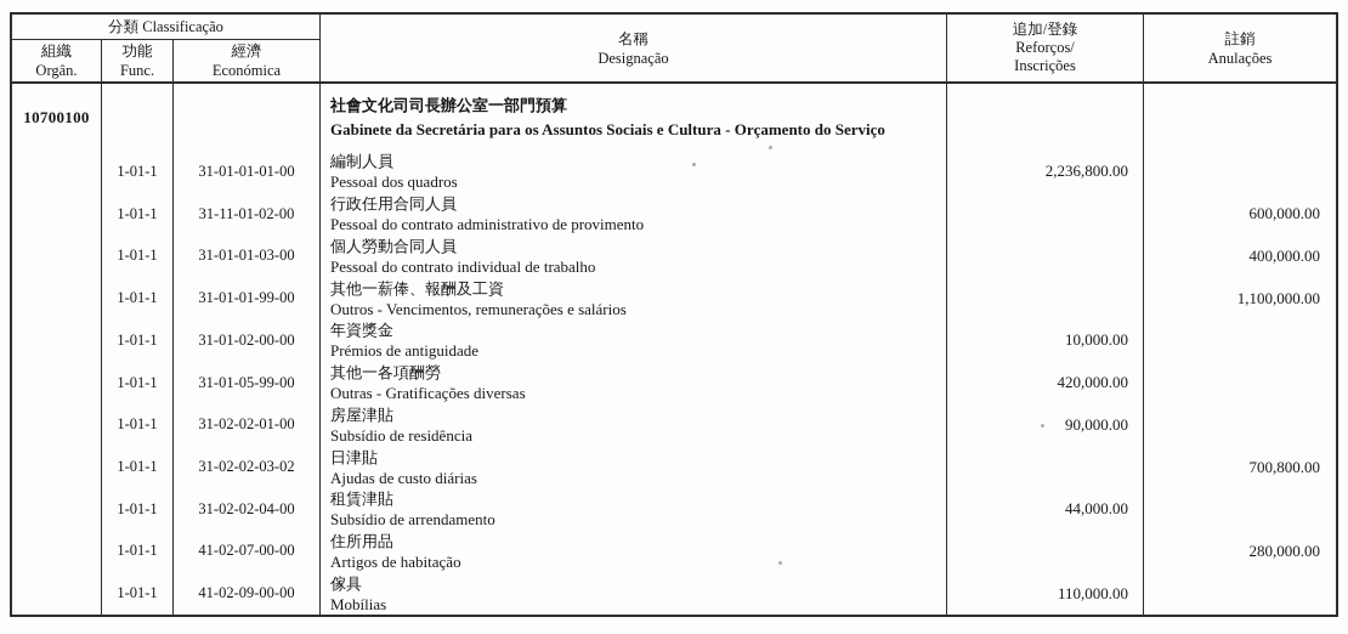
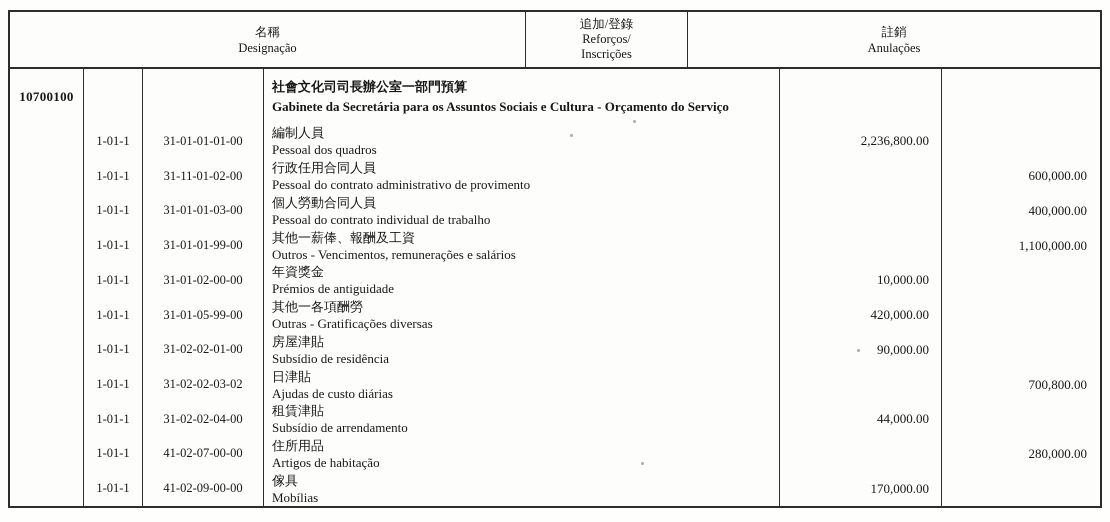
- 分類 Classificação
- 組織
- Orgân.
- 功能
- Func.
- 經濟
- Económica
  名稱
  Designação
  追加/登錄
  Reforços/
  Inscrições
  註銷
  Anulações
  10700100
  社會文化司司長辦公室一部門預算
  Gabinete da Secretária para os Assuntos Sociais e Cultura - Orçamento do Serviço
  1-01-1
  31-01-01-01-00
  編制人員
  Pessoal dos quadros
  2,236,800.00
  1-01-1
  31-11-01-02-00
  行政任用合同人員
  Pessoal do contrato administrativo de provimento
  600,000.00
  1-01-1
  31-01-01-03-00
  個人勞動合同人員
  Pessoal do contrato individual de trabalho
  400,000.00
  1-01-1
  31-01-01-99-00
  其他一薪俸、報酬及工資
  Outros - Vencimentos, remunerações e salários
  1,100,000.00
  1-01-1
  31-01-02-00-00
  年資獎金
  Prémios de antiguidade
  10,000.00
  1-01-1
  31-01-05-99-00
  其他一各項酬勞
  Outras - Gratificações diversas
  420,000.00
  1-01-1
  31-02-02-01-00
  房屋津貼
  Subsídio de residência
  90,000.00
  1-01-1
  31-02-02-03-02
  日津貼
  Ajudas de custo diárias
  700,800.00
  1-01-1
  31-02-02-04-00
  租賃津貼
  Subsídio de arrendamento
  44,000.00
  1-01-1
  41-02-07-00-00
  住所用品
  Artigos de habitação
  280,000.00
  1-01-1
  41-02-09-00-00
  傢具
  Mobílias
- 110,000.00
+ 170,000.00
